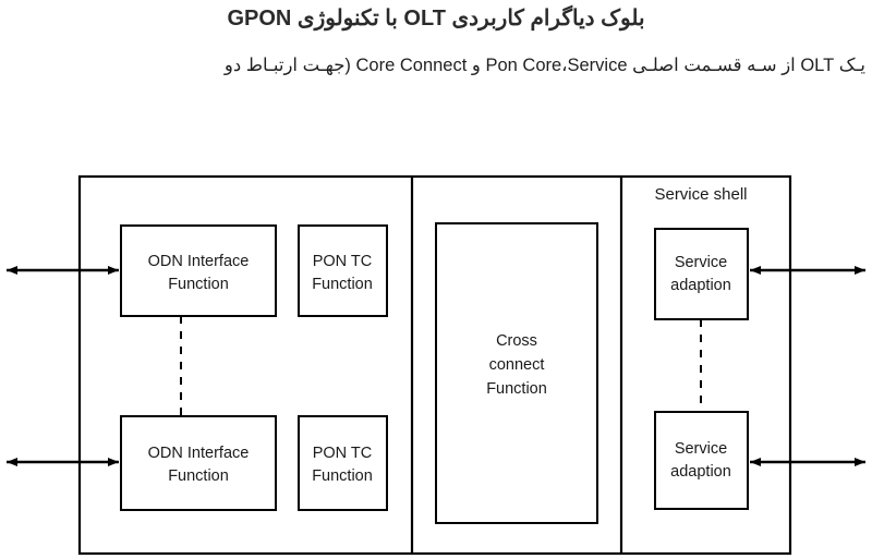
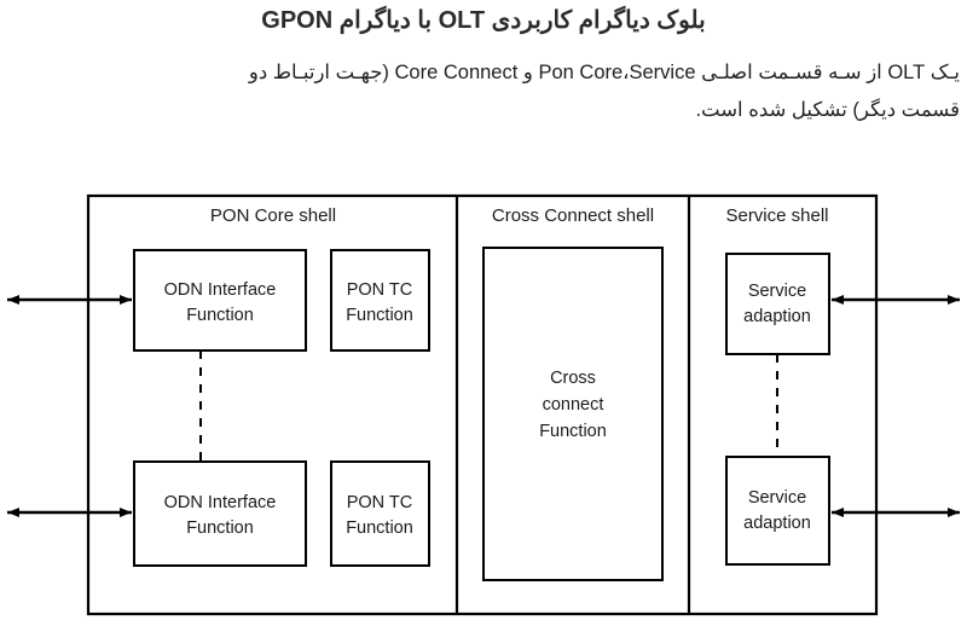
- بلوک دیاگرام کاربردی OLT با تکنولوژی GPON
+ بلوک دیاگرام کاربردی OLT با دیاگرام GPON
  یـک OLT از سـه قسـمت اصلـی Pon Core،Service و Core Connect (جهـت ارتبـاط دو
+ قسمت دیگر) تشکیل شده است.
+ PON Core shell
+ Cross Connect shell
  Service shell
  ODN Interface
  Function
  PON TC
  Function
  ODN Interface
  Function
  PON TC
  Function
  Cross
  connect
  Function
  Service
  adaption
  Service
  adaption
